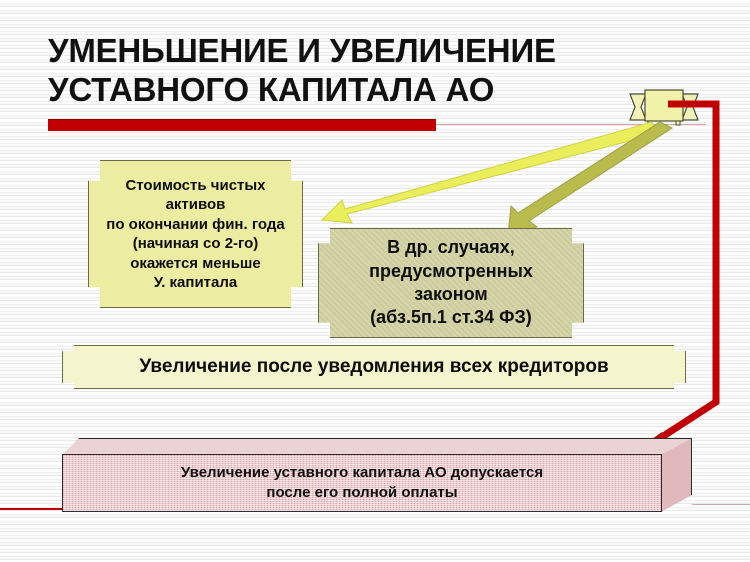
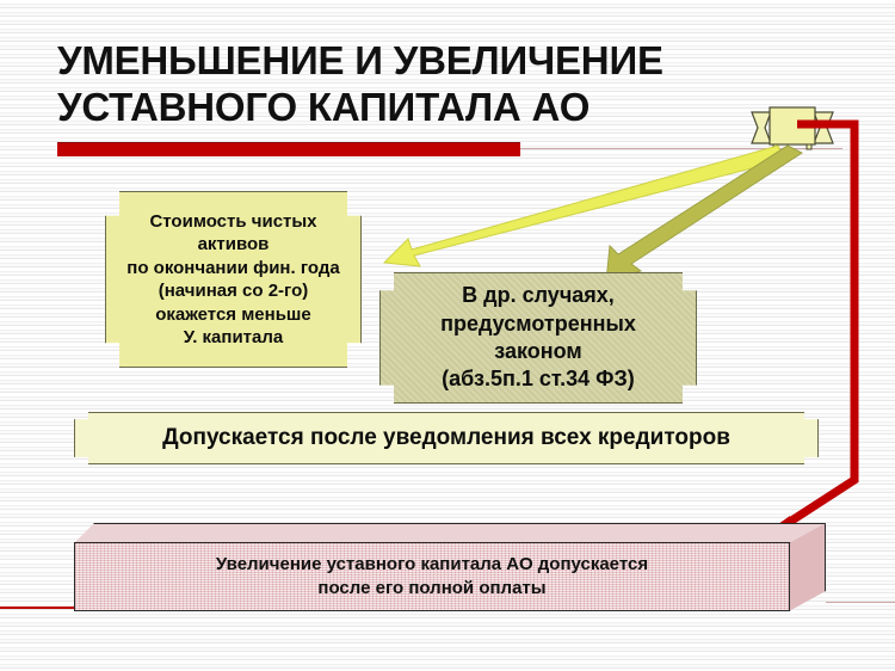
  УМЕНЬШЕНИЕ И УВЕЛИЧЕНИЕ
  УСТАВНОГО КАПИТАЛА АО
  Стоимость чистых
  активов
  по окончании фин. года
  (начиная со 2-го)
  окажется меньше
  У. капитала
  В др. случаях,
  предусмотренных
  законом
  (абз.5п.1 ст.34 ФЗ)
- Увеличение после уведомления всех кредиторов
+ Допускается после уведомления всех кредиторов
  Увеличение уставного капитала АО допускается
  после его полной оплаты
